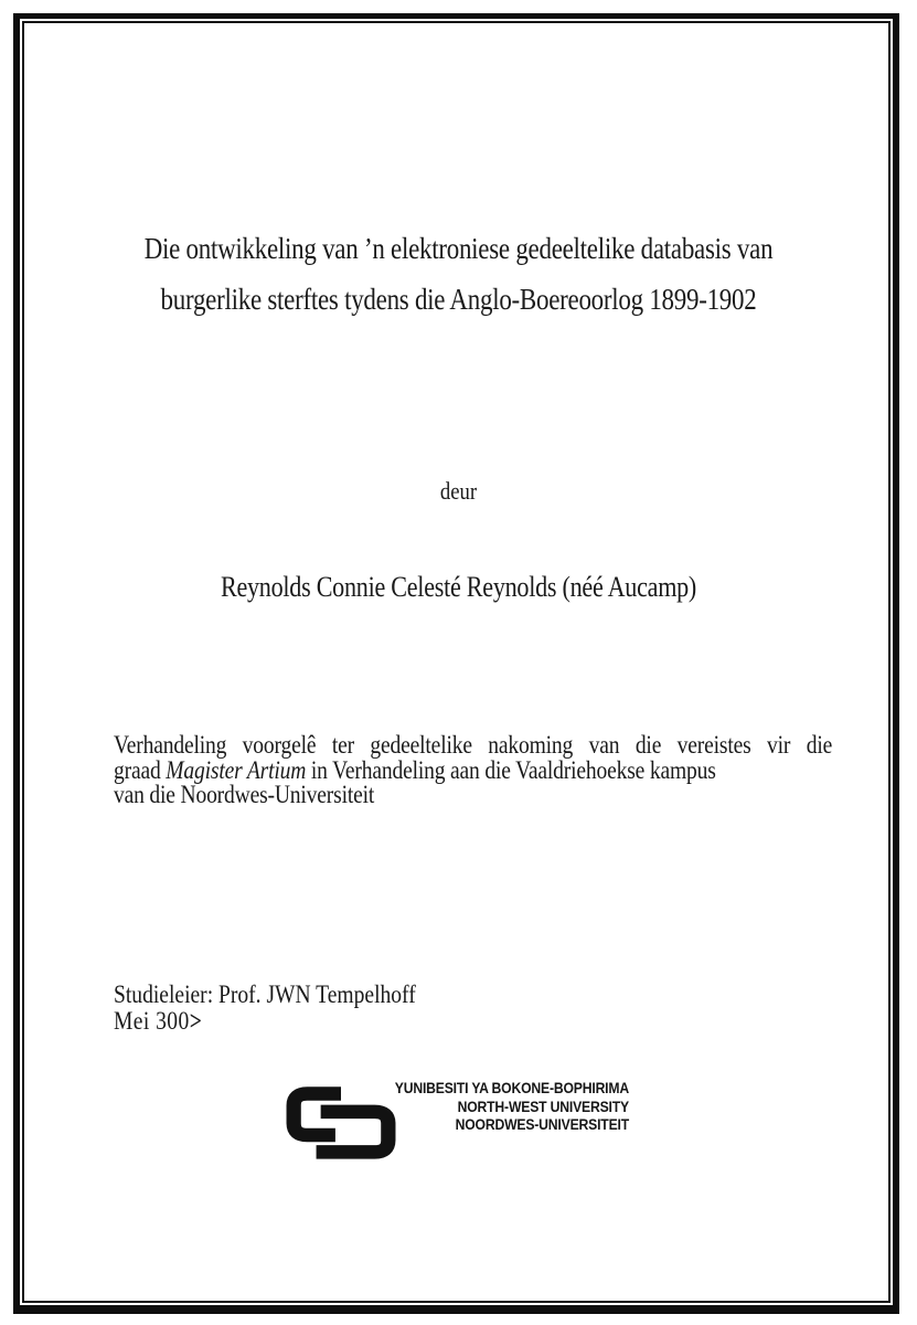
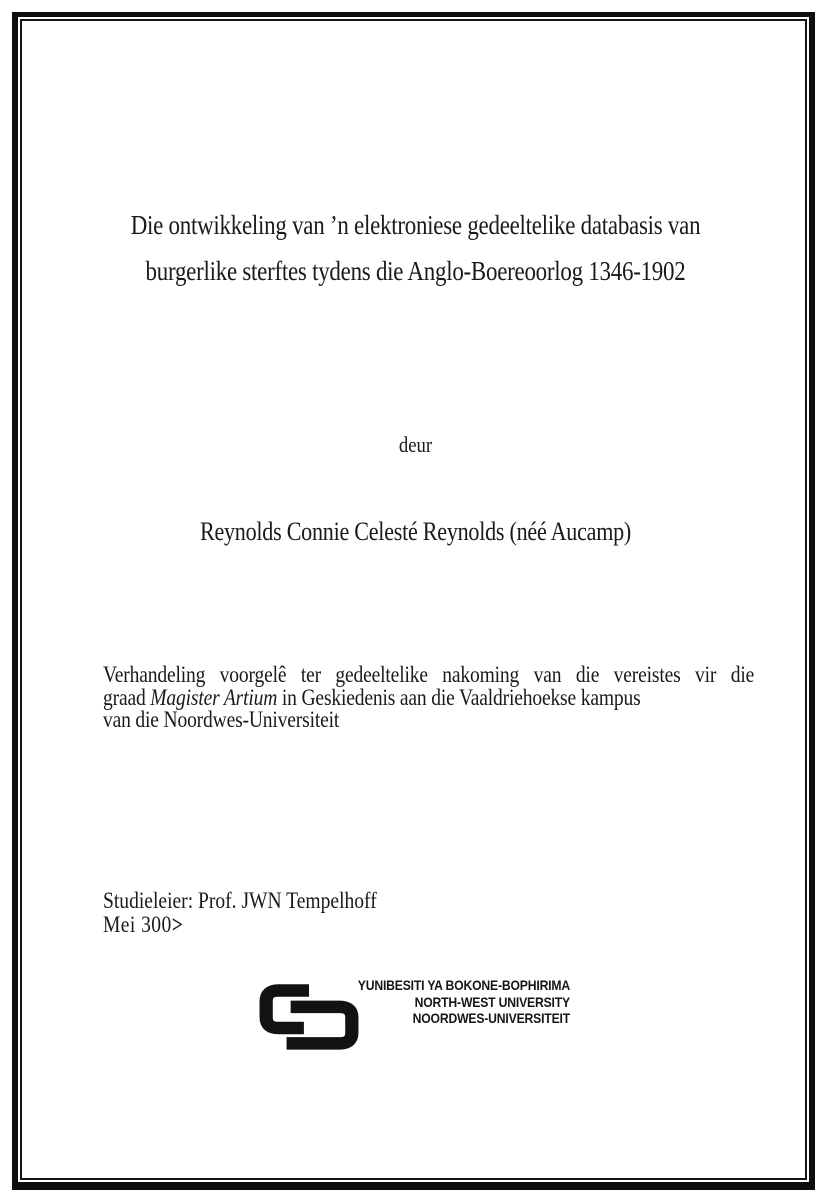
  Die ontwikkeling van ’n elektroniese gedeeltelike databasis van
- burgerlike sterftes tydens die Anglo-Boereoorlog 1899-1902
+ burgerlike sterftes tydens die Anglo-Boereoorlog 1346-1902
  deur
  Reynolds Connie Celesté Reynolds (néé Aucamp)
  Verhandeling voorgelê ter gedeeltelike nakoming van die vereistes vir die
- graad Magister Artium in Verhandeling aan die Vaaldriehoekse kampus
+ graad Magister Artium in Geskiedenis aan die Vaaldriehoekse kampus
  van die Noordwes-Universiteit
  Studieleier: Prof. JWN Tempelhoff
  Mei 300>
  YUNIBESITI YA BOKONE-BOPHIRIMA
  NORTH-WEST UNIVERSITY
  NOORDWES-UNIVERSITEIT
